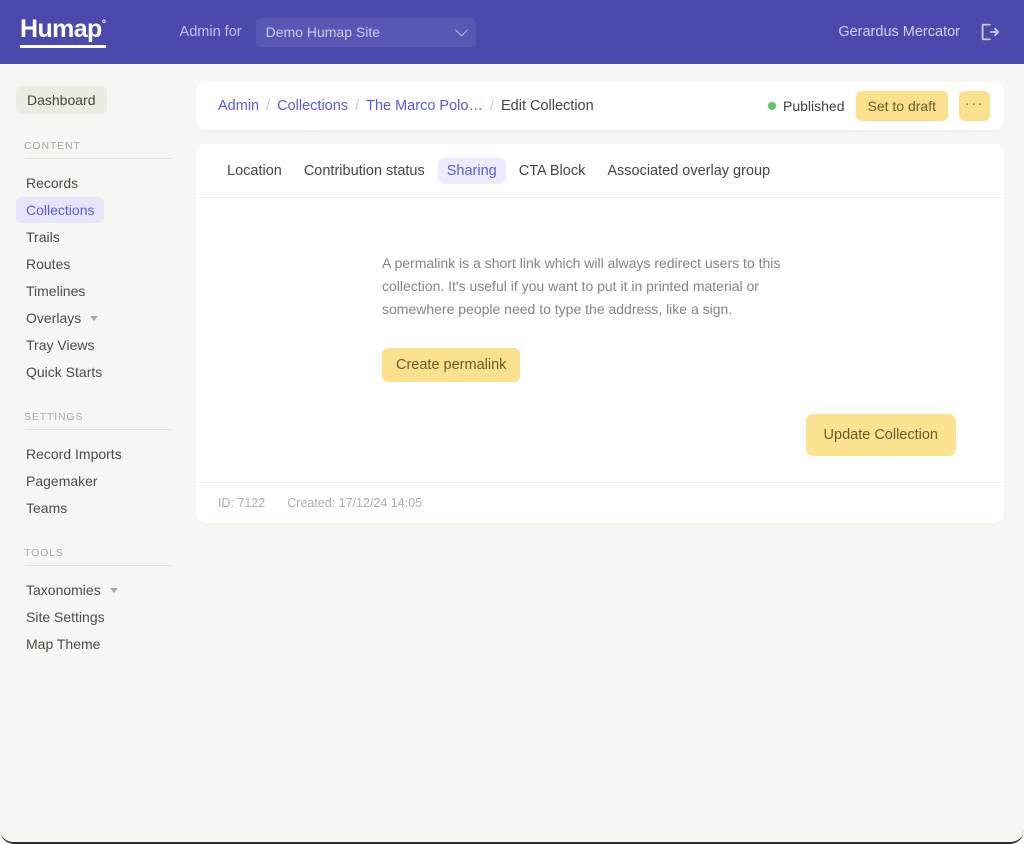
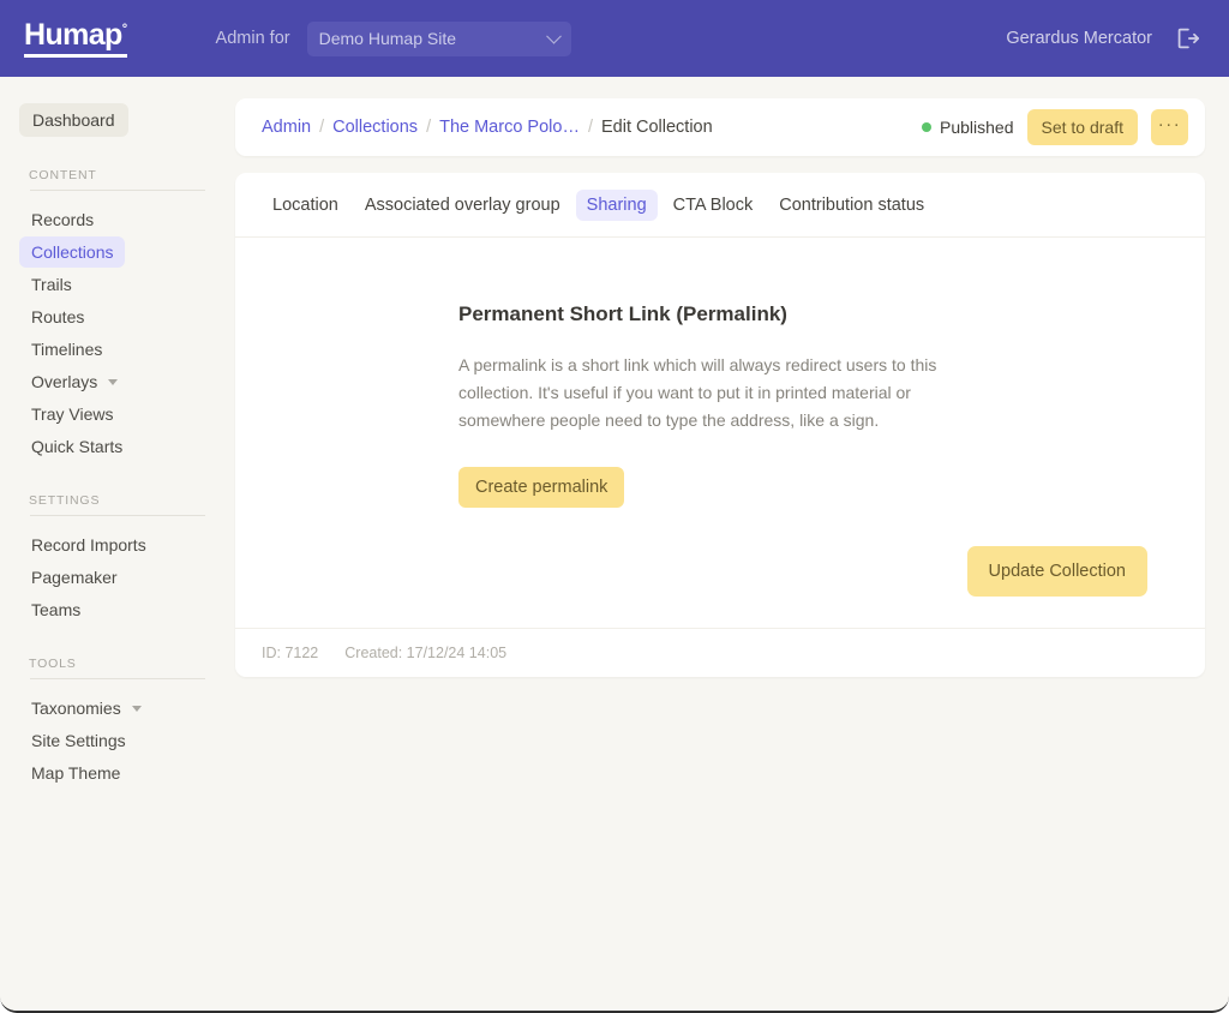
  Humap°
  Admin for
  Demo Humap Site
  Gerardus Mercator
  Dashboard
  CONTENT
  Records
  Collections
  Trails
  Routes
  Timelines
  Overlays
  Tray Views
  Quick Starts
  SETTINGS
  Record Imports
  Pagemaker
  Teams
  TOOLS
  Taxonomies
  Site Settings
  Map Theme
  Admin
  /
  Collections
  /
  The Marco Polo…
  /
  Edit Collection
  Published
  Set to draft
  ···
  Location
- Contribution status
+ Associated overlay group
  Sharing
  CTA Block
- Associated overlay group
+ Contribution status
+ Permanent Short Link (Permalink)
  A permalink is a short link which will always redirect users to this collection. It's useful if you want to put it in printed material or somewhere people need to type the address, like a sign.
  Create permalink
  Update Collection
  ID: 7122
  Created: 17/12/24 14:05
